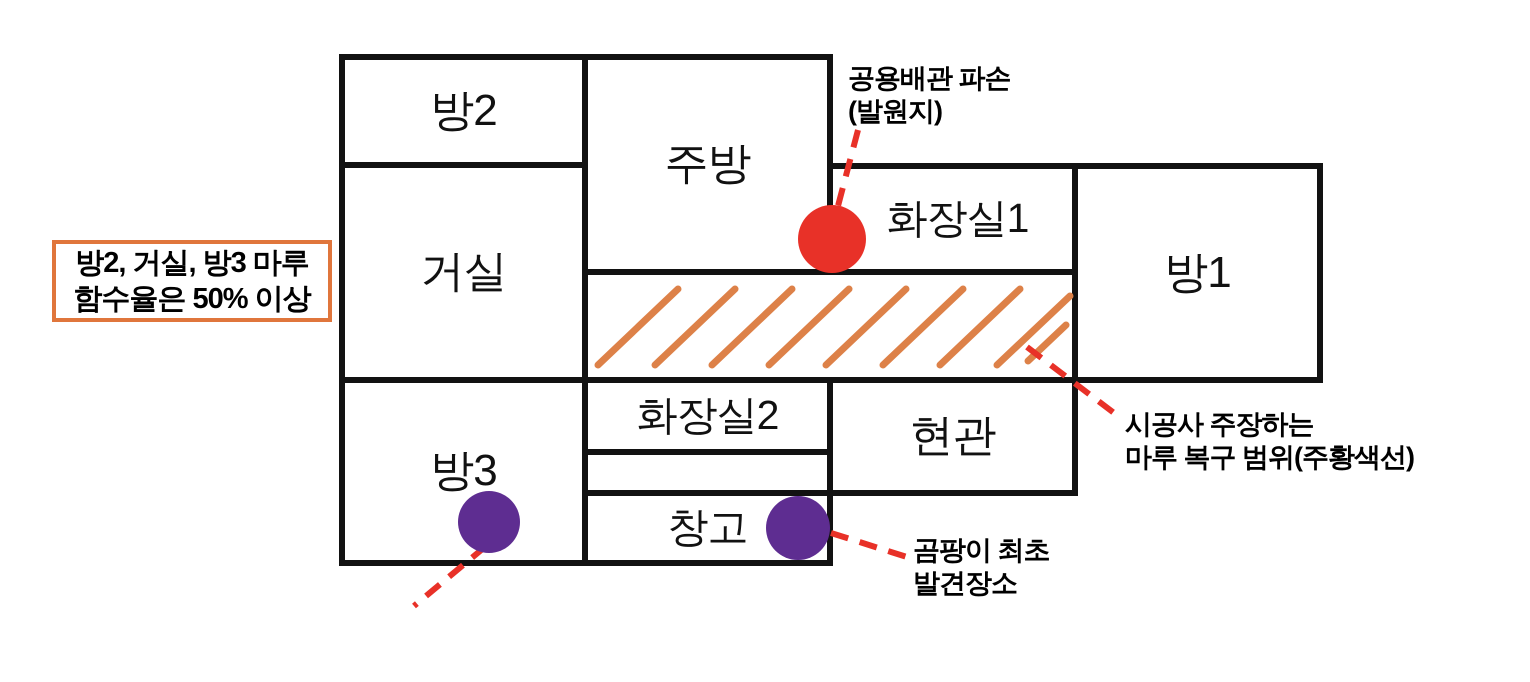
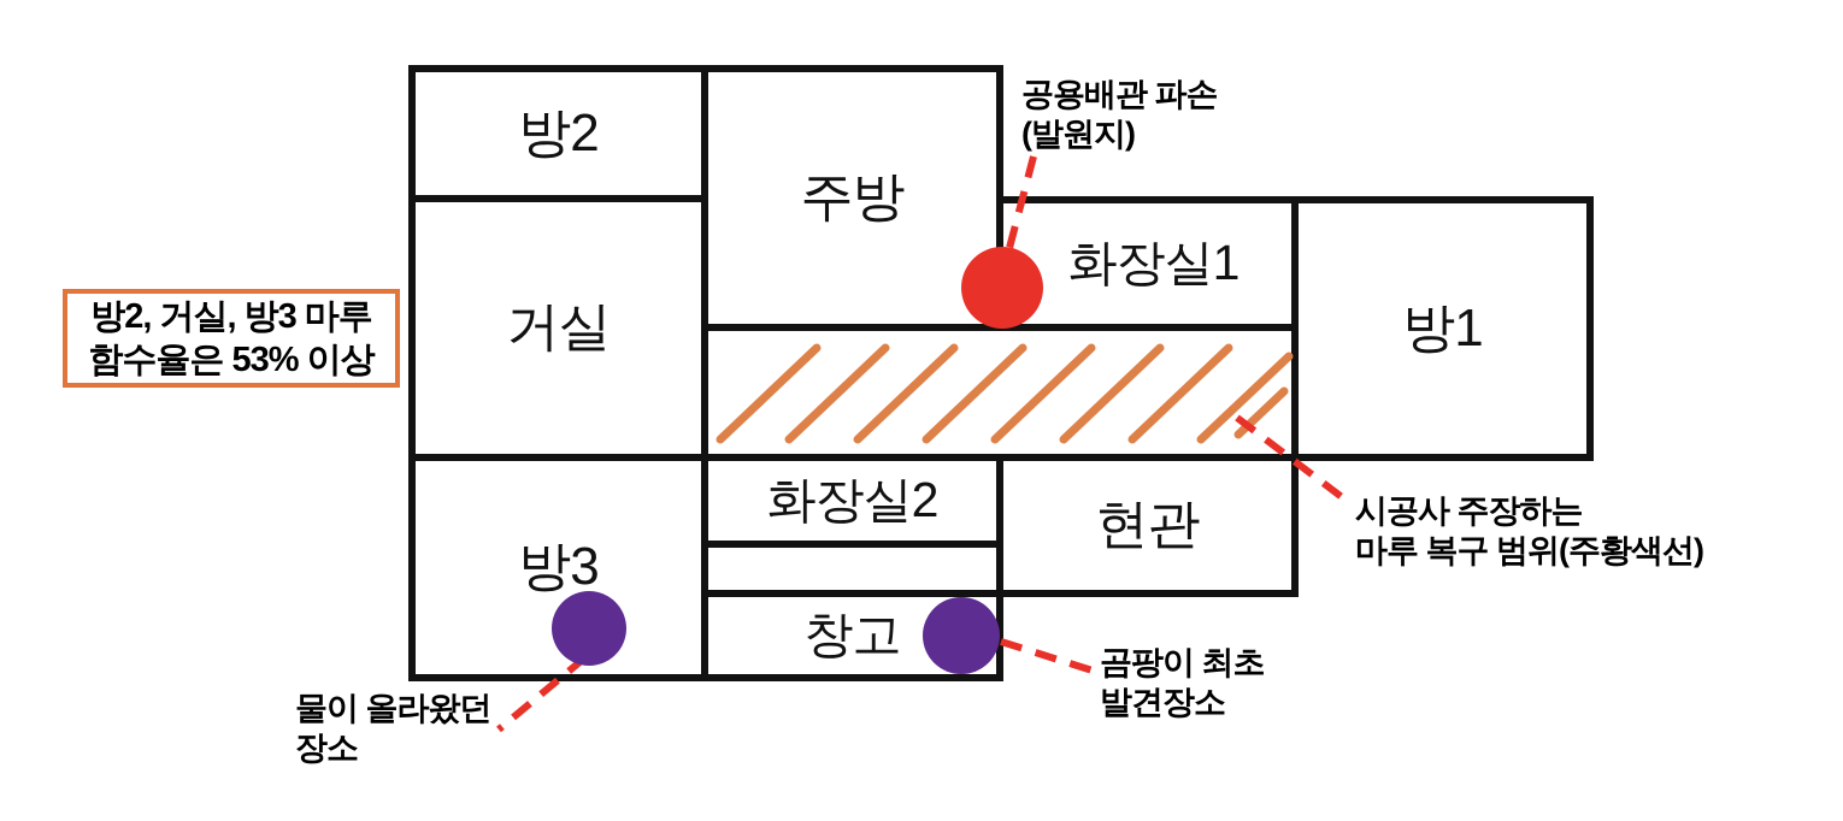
  방2
  거실
  방3
  주방
  화장실1
  방1
  화장실2
  현관
  창고
  방2, 거실, 방3 마루
- 함수율은 50% 이상
+ 함수율은 53% 이상
  공용배관 파손
  (발원지)
  시공사 주장하는
  마루 복구 범위(주황색선)
+ 물이 올라왔던
+ 장소
  곰팡이 최초
  발견장소
